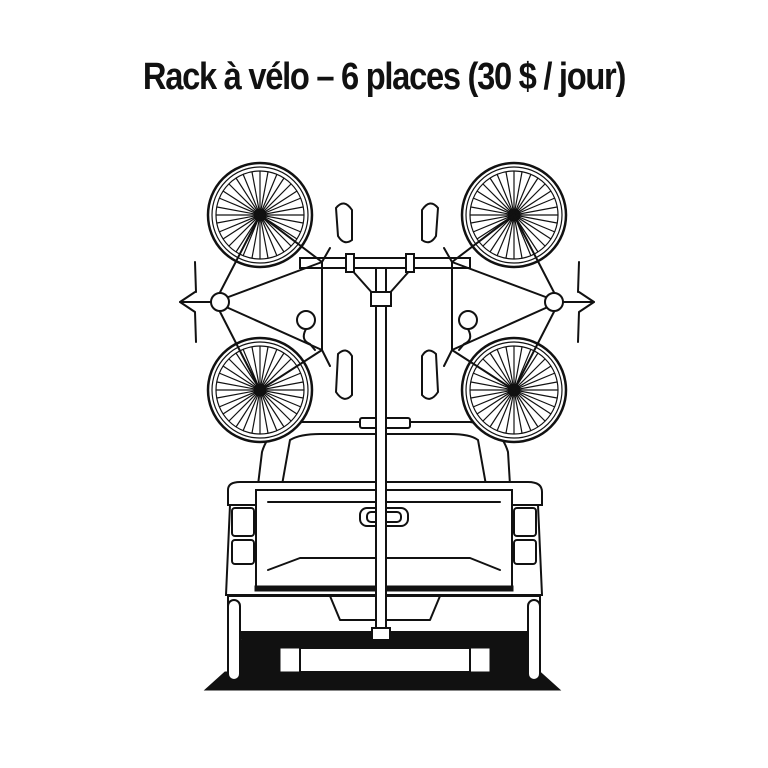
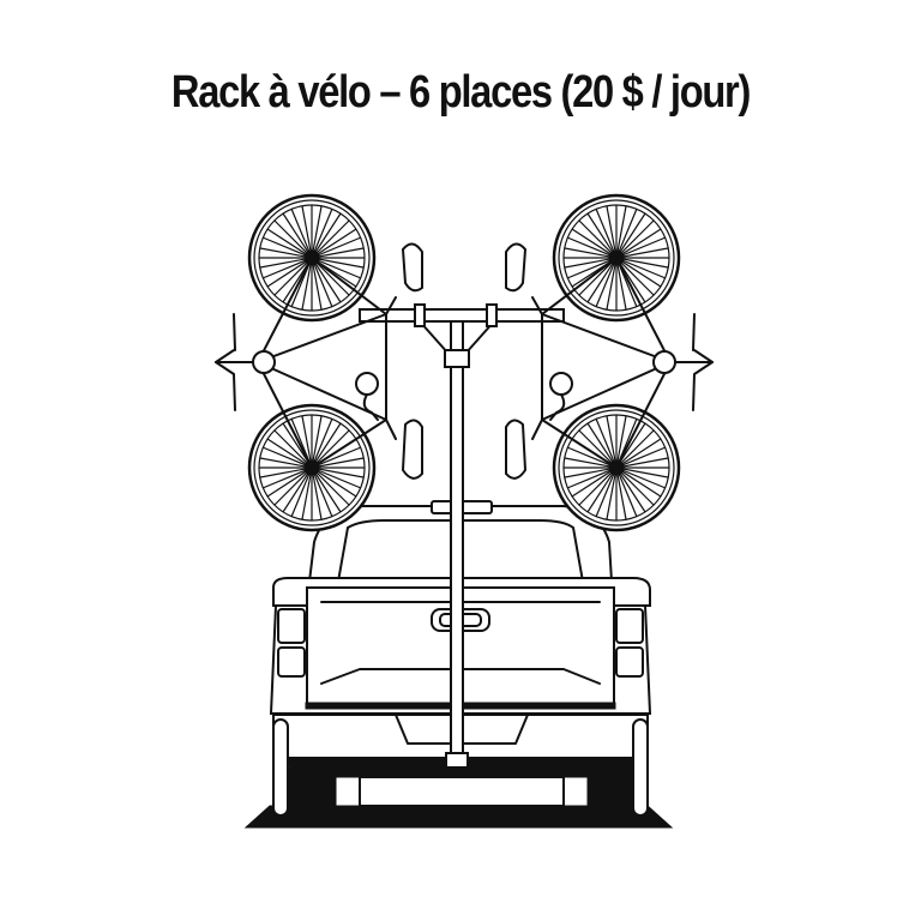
- Rack à vélo – 6 places (30 $ / jour)
+ Rack à vélo – 6 places (20 $ / jour)
